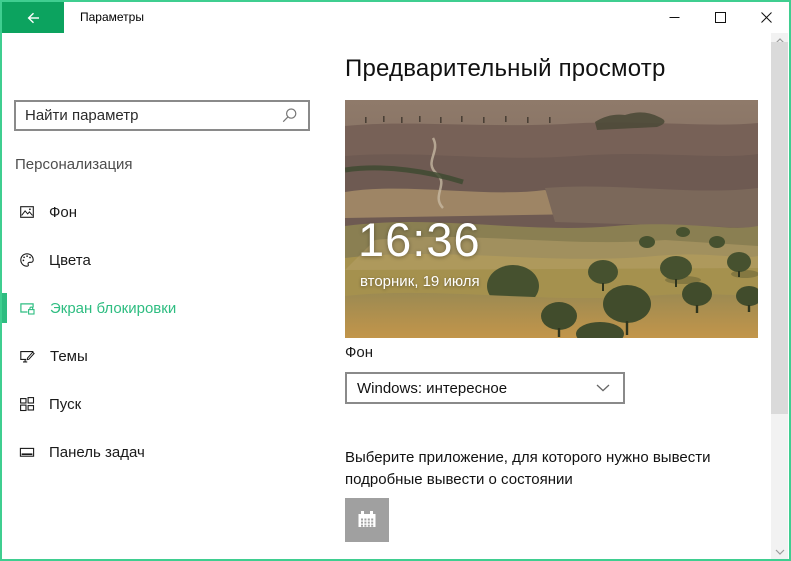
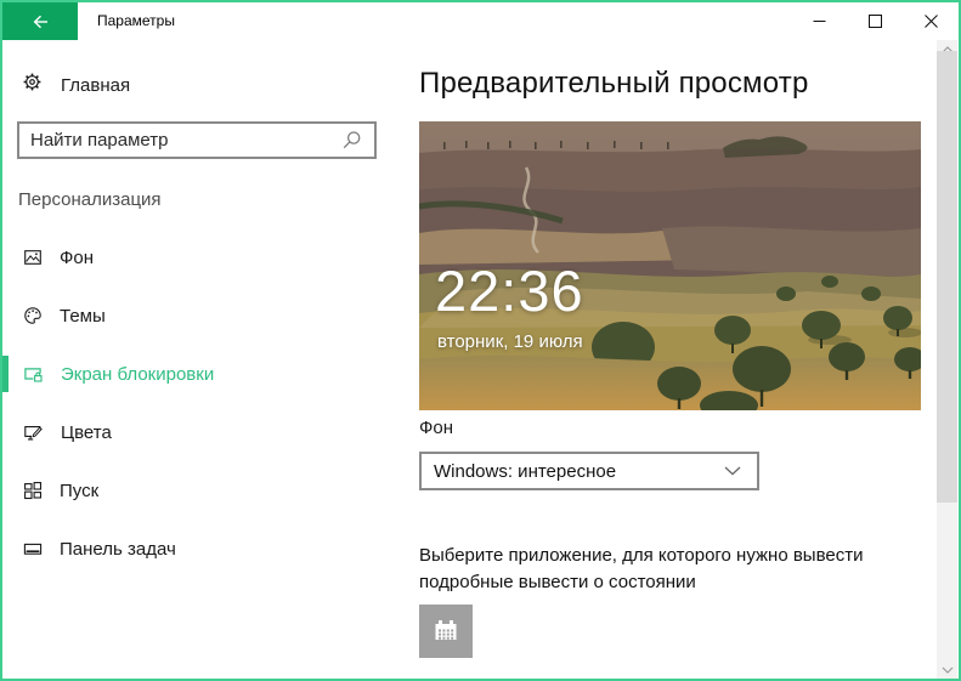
  Параметры
+ Главная
  Найти параметр
  Персонализация
  Фон
- Цвета
+ Темы
  Экран блокировки
- Темы
+ Цвета
  Пуск
  Панель задач
  Предварительный просмотр
- 16:36
+ 22:36
  вторник, 19 июля
  Фон
  Windows: интересное
  Выберите приложение, для которого нужно вывести подробные вывести о состоянии
